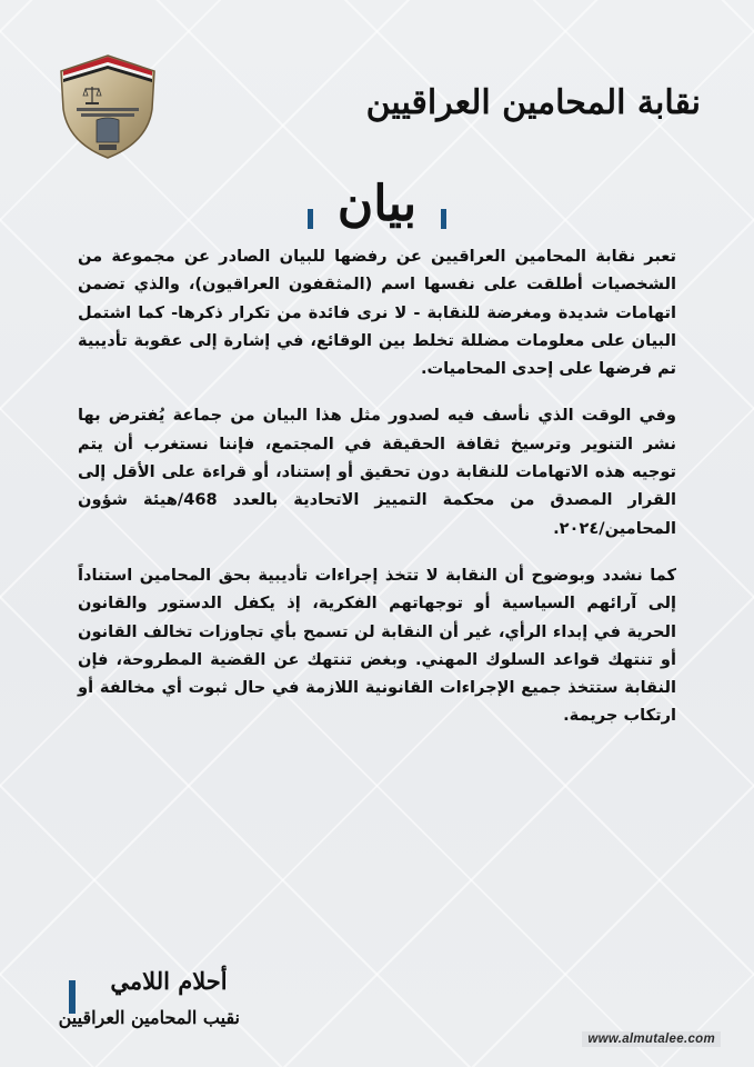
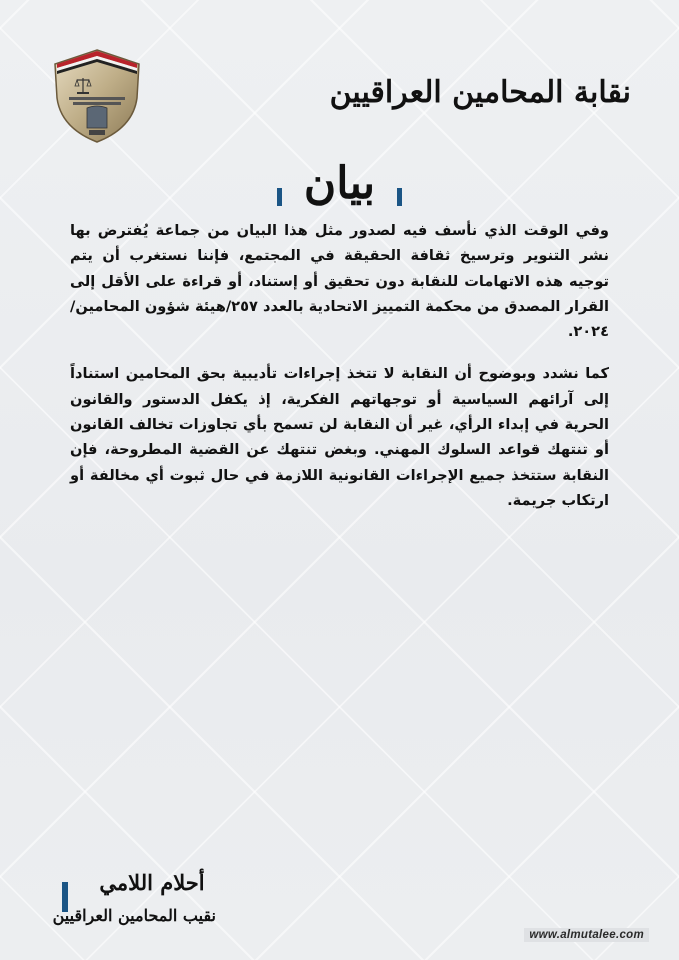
  نقابة المحامين العراقيين
  بيان
- تعبر نقابة المحامين العراقيين عن رفضها للبيان الصادر عن مجموعة من الشخصيات أطلقت على نفسها اسم (المثقفون العراقيون)، والذي تضمن اتهامات شديدة ومغرضة للنقابة - لا نرى فائدة من تكرار ذكرها- كما اشتمل البيان على معلومات مضللة تخلط بين الوقائع، في إشارة إلى عقوبة تأديبية تم فرضها على إحدى المحاميات.
- وفي الوقت الذي نأسف فيه لصدور مثل هذا البيان من جماعة يُفترض بها نشر التنوير وترسيخ ثقافة الحقيقة في المجتمع، فإننا نستغرب أن يتم توجيه هذه الاتهامات للنقابة دون تحقيق أو إستناد، أو قراءة على الأقل إلى القرار المصدق من محكمة التمييز الاتحادية بالعدد 468/هيئة شؤون المحامين/٢٠٢٤.
+ وفي الوقت الذي نأسف فيه لصدور مثل هذا البيان من جماعة يُفترض بها نشر التنوير وترسيخ ثقافة الحقيقة في المجتمع، فإننا نستغرب أن يتم توجيه هذه الاتهامات للنقابة دون تحقيق أو إستناد، أو قراءة على الأقل إلى القرار المصدق من محكمة التمييز الاتحادية بالعدد ٢٥٧/هيئة شؤون المحامين/٢٠٢٤.
  كما نشدد وبوضوح أن النقابة لا تتخذ إجراءات تأديبية بحق المحامين استناداً إلى آرائهم السياسية أو توجهاتهم الفكرية، إذ يكفل الدستور والقانون الحرية في إبداء الرأي، غير أن النقابة لن تسمح بأي تجاوزات تخالف القانون أو تنتهك قواعد السلوك المهني. وبغض تنتهك عن القضية المطروحة، فإن النقابة ستتخذ جميع الإجراءات القانونية اللازمة في حال ثبوت أي مخالفة أو ارتكاب جريمة.
  أحلام اللامي
  نقيب المحامين العراقيين
  www.almutalee.com
